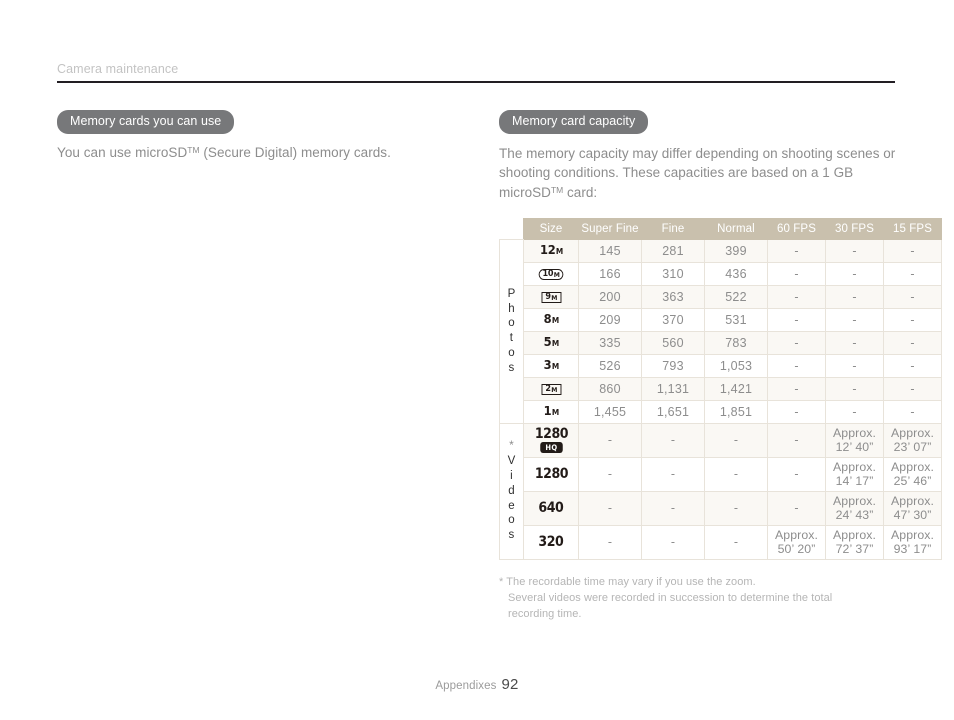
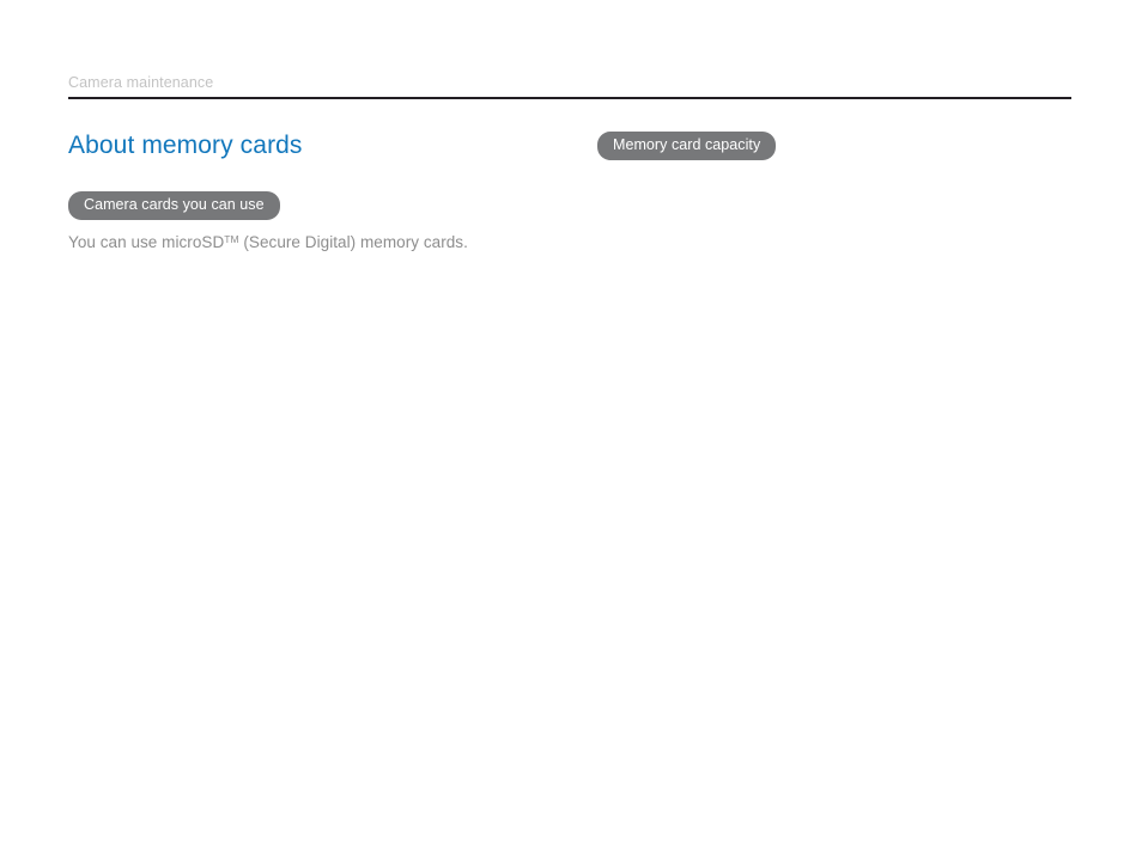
  Camera maintenance
+ About memory cards
- Memory cards you can use
+ Camera cards you can use
  You can use microSDTM (Secure Digital) memory cards.
  Memory card capacity
- The memory capacity may differ depending on shooting scenes or shooting conditions. These capacities are based on a 1 GB microSDTM card:
- 	Size	Super Fine	Fine	Normal	60 FPS	30 FPS	15 FPS
- Photos	12M	145	281	399	-	-	-
- 10M	166	310	436	-	-	-
- 9M	200	363	522	-	-	-
- 8M	209	370	531	-	-	-
- 5M	335	560	783	-	-	-
- 3M	526	793	1,053	-	-	-
- 2M	860	1,131	1,421	-	-	-
- 1M	1,455	1,651	1,851	-	-	-
- *Videos	1280HQ	-	-	-	-	Approx.12’ 40”	Approx.23’ 07”
- 1280	-	-	-	-	Approx.14’ 17”	Approx.25’ 46”
- 640	-	-	-	-	Approx.24’ 43”	Approx.47’ 30”
- 320	-	-	-	Approx.50’ 20”	Approx.72’ 37”	Approx.93’ 17”
- * The recordable time may vary if you use the zoom.
- Several videos were recorded in succession to determine the total
- recording time.
- Appendixes 92
